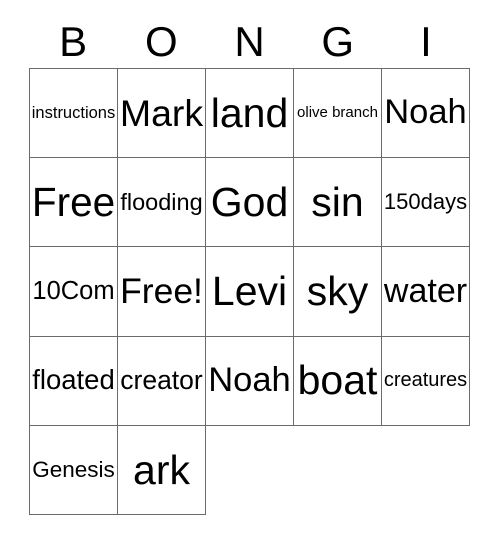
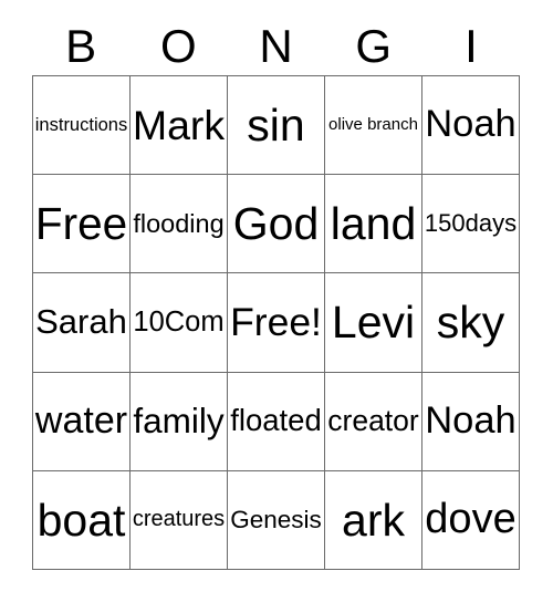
  B
  O
  N
  G
  I
  instructions
  Mark
- land
+ sin
  olive branch
  Noah
  Free
  flooding
  God
- sin
+ land
  150days
+ Sarah
  10Com
  Free!
  Levi
  sky
  water
+ family
  floated
  creator
  Noah
  boat
  creatures
  Genesis
  ark
+ dove
